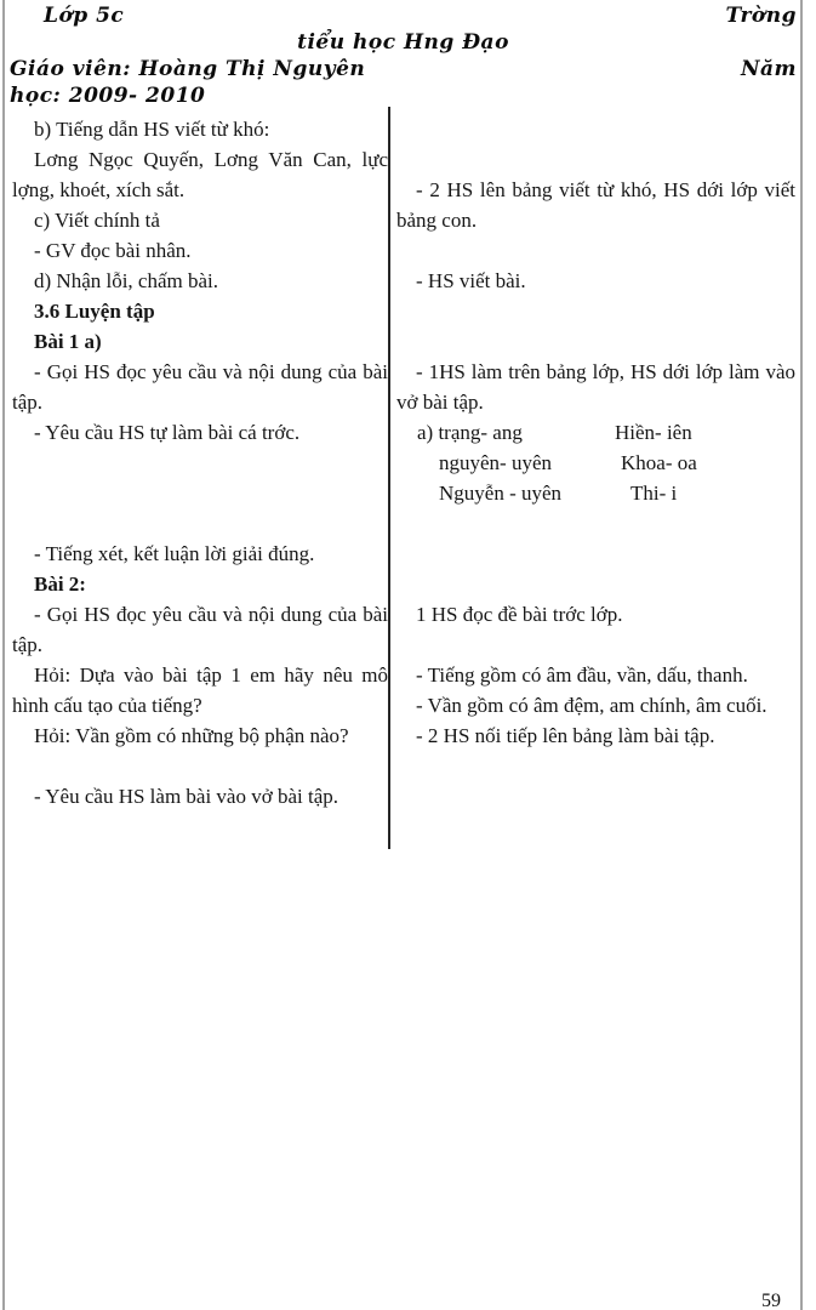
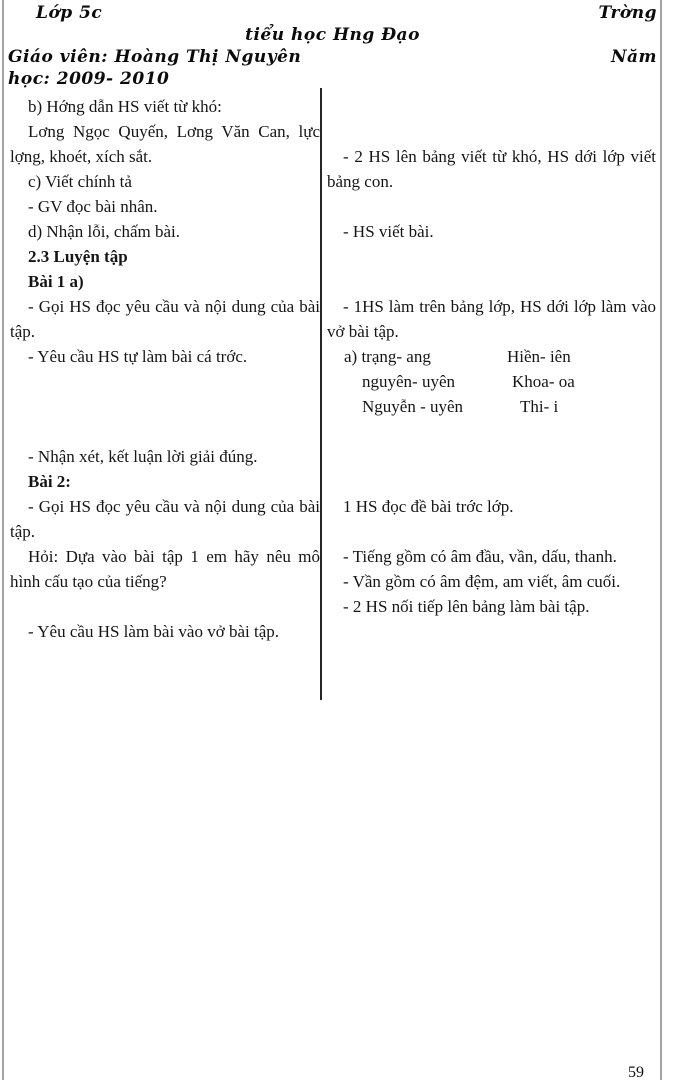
  Lớp 5c
  Trờng
  tiểu học Hng Đạo
  Giáo viên: Hoàng Thị Nguyên
  Năm
  học: 2009- 2010
- b) Tiếng dẫn HS viết từ khó:
+ b) Hớng dẫn HS viết từ khó:
  Lơng Ngọc Quyến, Lơng Văn Can, lực lợng, khoét, xích sắt.
  c) Viết chính tả
  - GV đọc bài nhân.
  d) Nhận lỗi, chấm bài.
- 3.6 Luyện tập
+ 2.3 Luyện tập
  Bài 1 a)
  - Gọi HS đọc yêu cầu và nội dung của bài tập.
  - Yêu cầu HS tự làm bài cá trớc.
- - Tiếng xét, kết luận lời giải đúng.
+ - Nhận xét, kết luận lời giải đúng.
  Bài 2:
  - Gọi HS đọc yêu cầu và nội dung của bài tập.
  Hỏi: Dựa vào bài tập 1 em hãy nêu mô hình cấu tạo của tiếng?
- Hỏi: Vần gồm có những bộ phận nào?
  - Yêu cầu HS làm bài vào vở bài tập.
  - 2 HS lên bảng viết từ khó, HS dới lớp viết bảng con.
  - HS viết bài.
  - 1HS làm trên bảng lớp, HS dới lớp làm vào vở bài tập.
  a) trạng- ang
  Hiền- iên
  nguyên- uyên
  Khoa- oa
  Nguyễn - uyên
  Thi- i
  1 HS đọc đề bài trớc lớp.
  - Tiếng gồm có âm đầu, vần, dấu, thanh.
- - Vần gồm có âm đệm, am chính, âm cuối.
+ - Vần gồm có âm đệm, am viết, âm cuối.
  - 2 HS nối tiếp lên bảng làm bài tập.
  59
